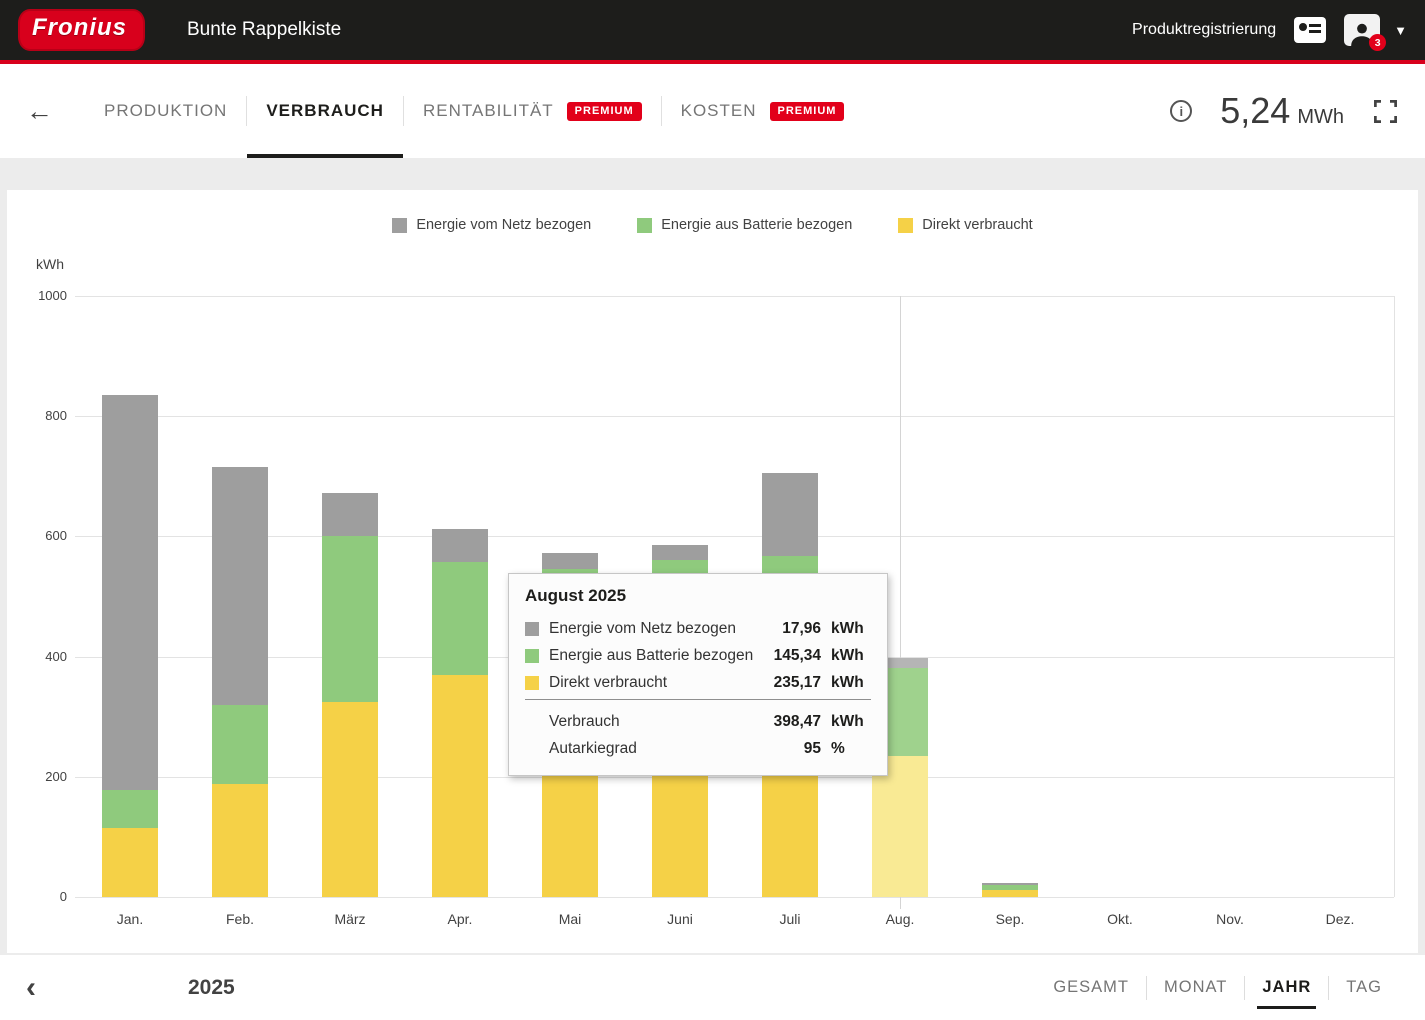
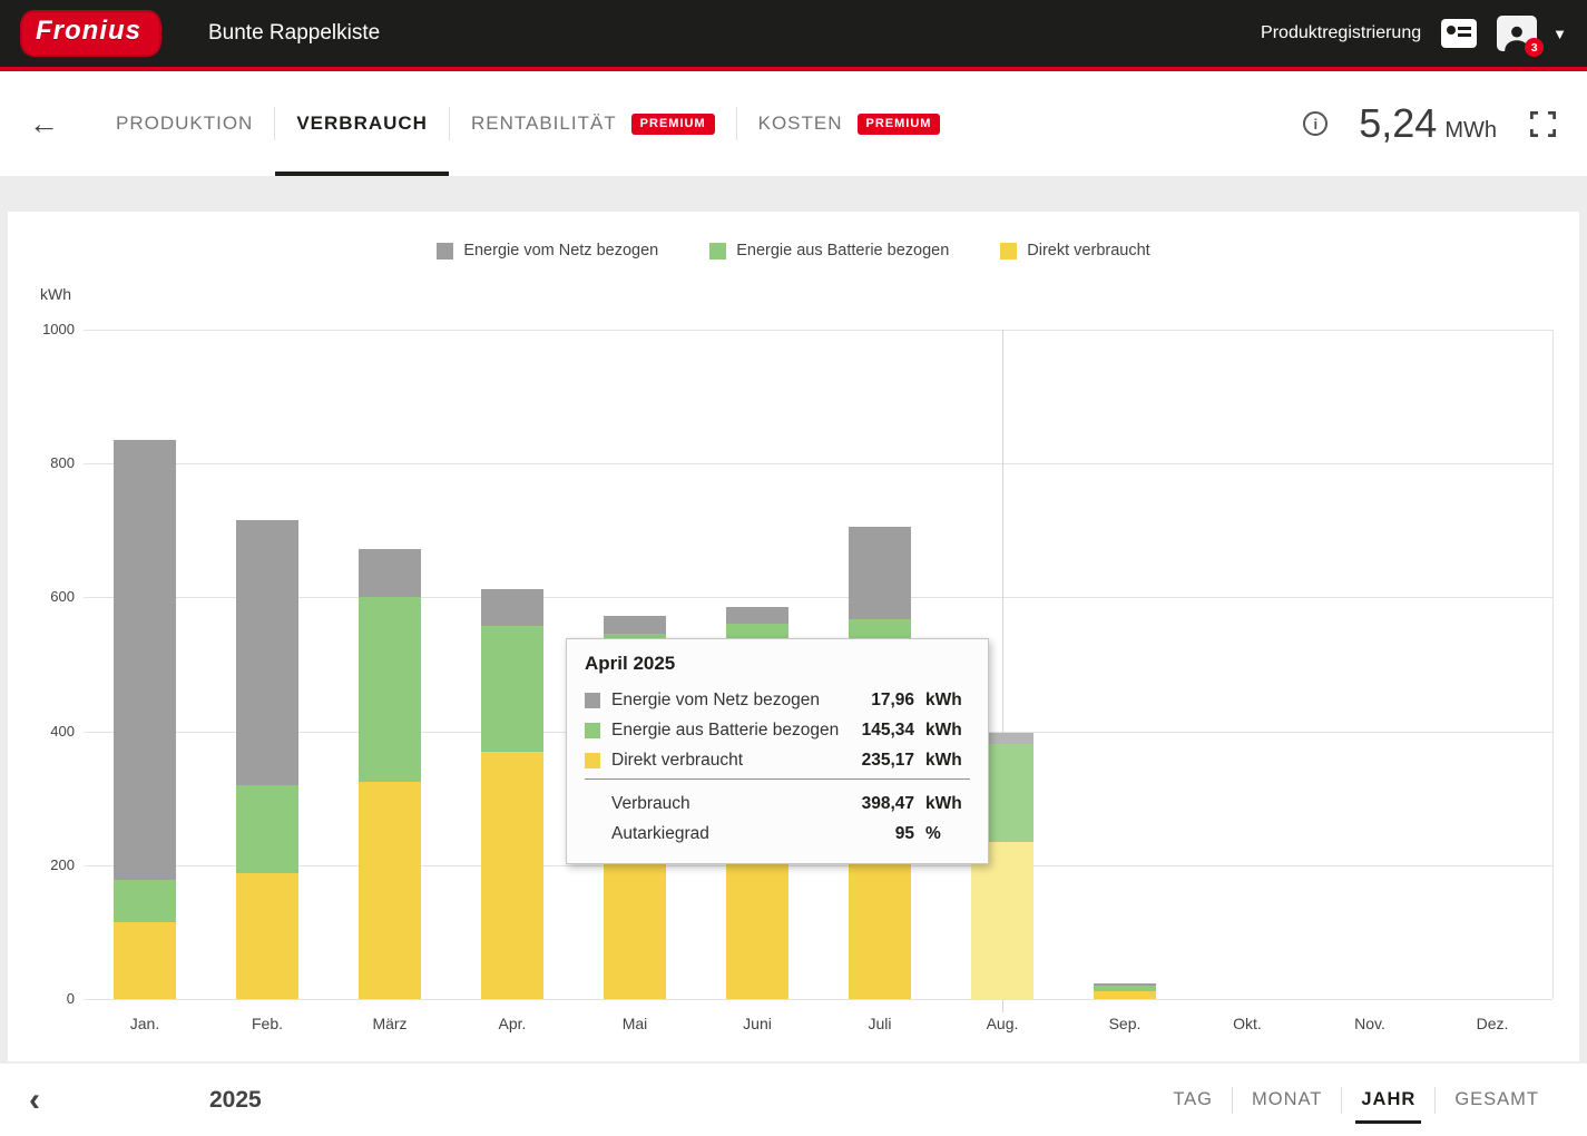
  Fronius
  Bunte Rappelkiste
  Produktregistrierung
  3
  ▼
  ←
  PRODUKTION
  VERBRAUCH
  RENTABILITÄT
  PREMIUM
  KOSTEN
  PREMIUM
  i
  5,24
  MWh
  Energie vom Netz bezogen
  Energie aus Batterie bezogen
  Direkt verbraucht
  kWh
  0
  200
  400
  600
  800
  1000
  Jan.
  Feb.
  März
  Apr.
  Mai
  Juni
  Juli
  Aug.
  Sep.
  Okt.
  Nov.
  Dez.
- August 2025
+ April 2025
  Energie vom Netz bezogen
  17,96
  kWh
  Energie aus Batterie bezogen
  145,34
  kWh
  Direkt verbraucht
  235,17
  kWh
  Verbrauch
  398,47
  kWh
  Autarkiegrad
  95
  %
  ‹
  2025
- GESAMT
+ TAG
  MONAT
  JAHR
- TAG
+ GESAMT
